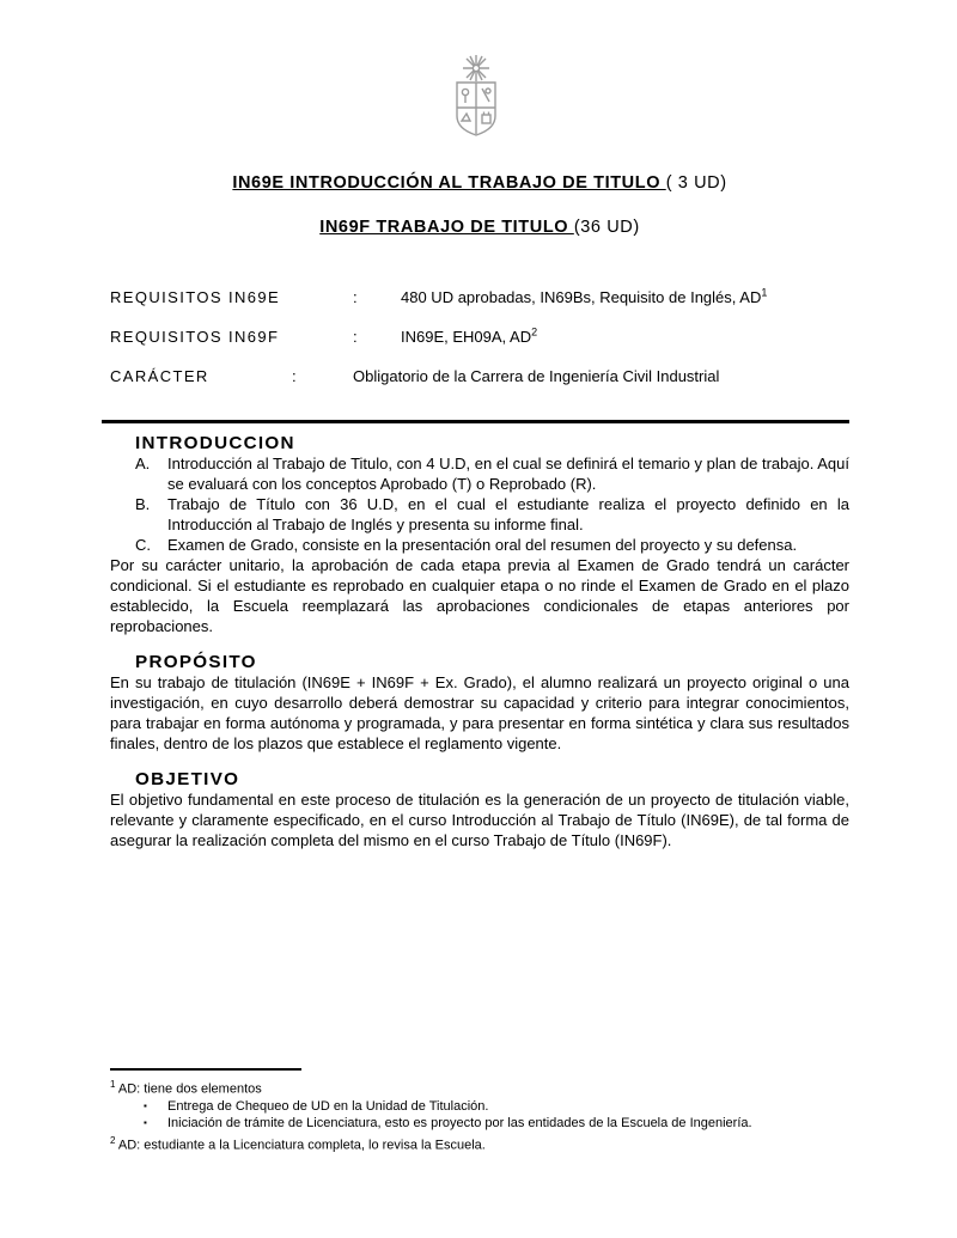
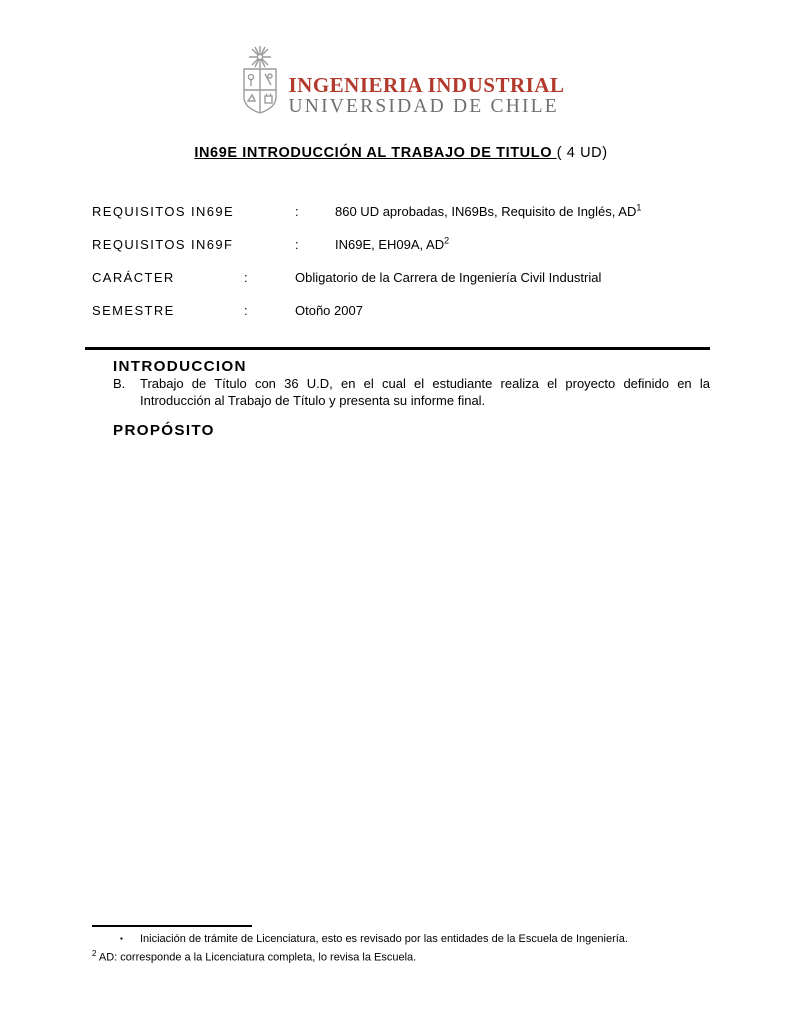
+ INGENIERIA INDUSTRIAL
+ UNIVERSIDAD DE CHILE
- IN69E INTRODUCCIÓN AL TRABAJO DE TITULO ( 3 UD)
+ IN69E INTRODUCCIÓN AL TRABAJO DE TITULO ( 4 UD)
- IN69F TRABAJO DE TITULO (36 UD)
- REQUISITOS IN69E : 480 UD aprobadas, IN69Bs, Requisito de Inglés, AD1
+ REQUISITOS IN69E : 860 UD aprobadas, IN69Bs, Requisito de Inglés, AD1
  REQUISITOS IN69F : IN69E, EH09A, AD2
  CARÁCTER : Obligatorio de la Carrera de Ingeniería Civil Industrial
+ SEMESTRE : Otoño 2007
  INTRODUCCION
- A. Introducción al Trabajo de Titulo, con 4 U.D, en el cual se definirá el temario y plan de trabajo. Aquí se evaluará con los conceptos Aprobado (T) o Reprobado (R).
- B. Trabajo de Título con 36 U.D, en el cual el estudiante realiza el proyecto definido en la Introducción al Trabajo de Inglés y presenta su informe final.
+ B. Trabajo de Título con 36 U.D, en el cual el estudiante realiza el proyecto definido en la Introducción al Trabajo de Título y presenta su informe final.
- C. Examen de Grado, consiste en la presentación oral del resumen del proyecto y su defensa.
- Por su carácter unitario, la aprobación de cada etapa previa al Examen de Grado tendrá un carácter condicional. Si el estudiante es reprobado en cualquier etapa o no rinde el Examen de Grado en el plazo establecido, la Escuela reemplazará las aprobaciones condicionales de etapas anteriores por reprobaciones.
  PROPÓSITO
- En su trabajo de titulación (IN69E + IN69F + Ex. Grado), el alumno realizará un proyecto original o una investigación, en cuyo desarrollo deberá demostrar su capacidad y criterio para integrar conocimientos, para trabajar en forma autónoma y programada, y para presentar en forma sintética y clara sus resultados finales, dentro de los plazos que establece el reglamento vigente.
- OBJETIVO
- El objetivo fundamental en este proceso de titulación es la generación de un proyecto de titulación viable, relevante y claramente especificado, en el curso Introducción al Trabajo de Título (IN69E), de tal forma de asegurar la realización completa del mismo en el curso Trabajo de Título (IN69F).
- 1 AD: tiene dos elementos
- ▪ Entrega de Chequeo de UD en la Unidad de Titulación.
- ▪ Iniciación de trámite de Licenciatura, esto es proyecto por las entidades de la Escuela de Ingeniería.
+ ▪ Iniciación de trámite de Licenciatura, esto es revisado por las entidades de la Escuela de Ingeniería.
- 2 AD: estudiante a la Licenciatura completa, lo revisa la Escuela.
+ 2 AD: corresponde a la Licenciatura completa, lo revisa la Escuela.
